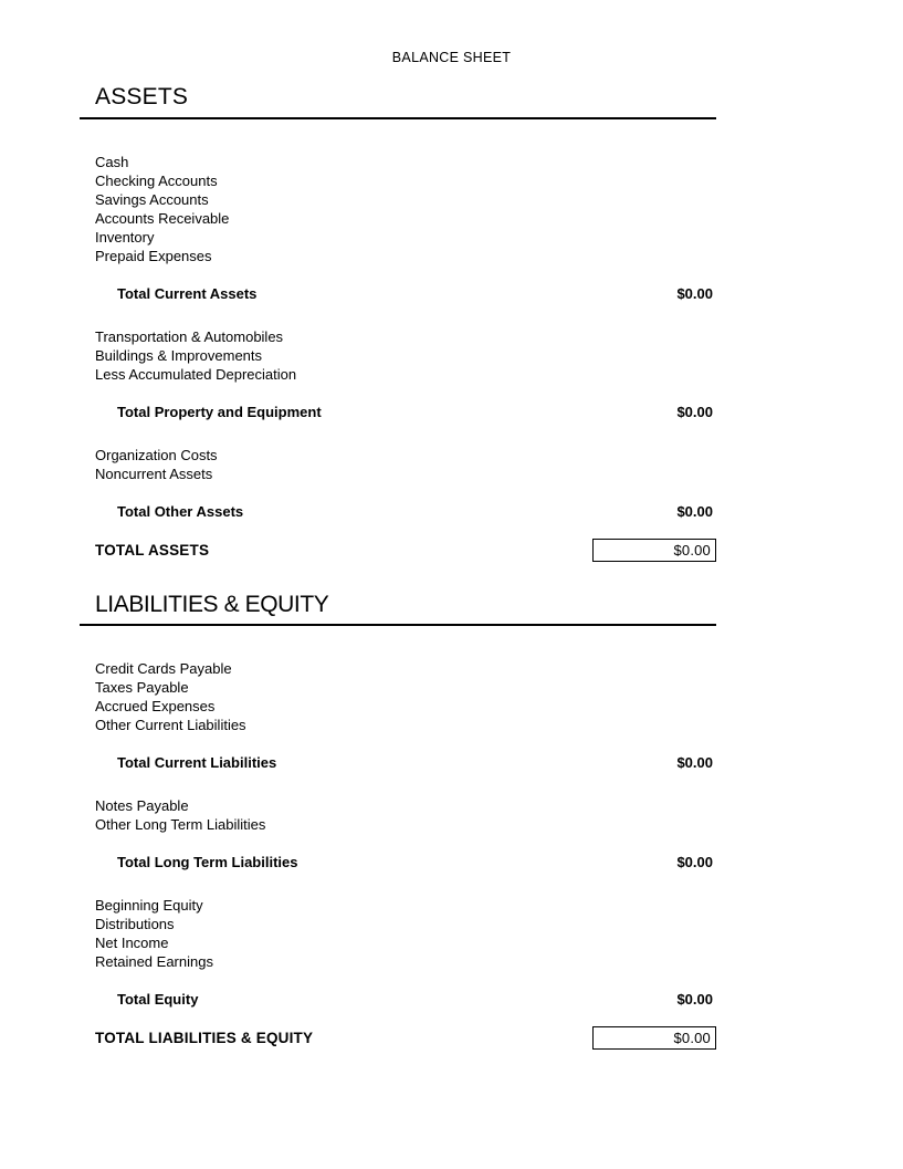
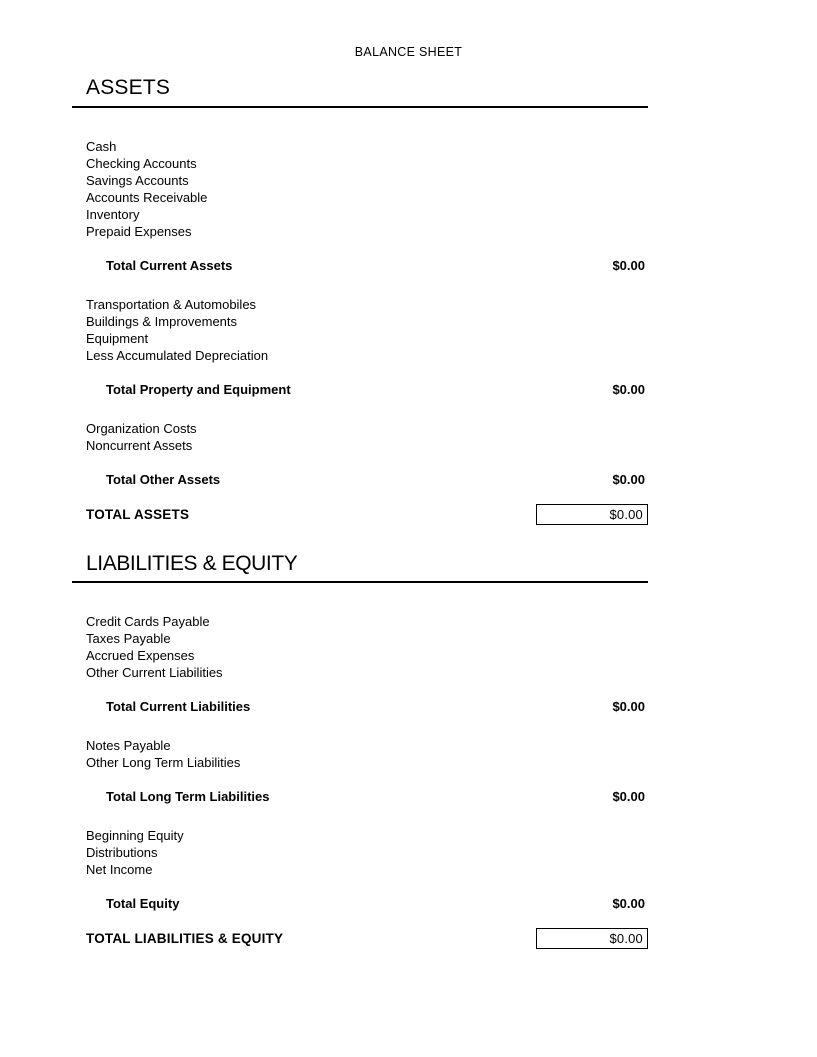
  BALANCE SHEET
  ASSETS
  Cash
  Checking Accounts
  Savings Accounts
  Accounts Receivable
  Inventory
  Prepaid Expenses
  Total Current Assets
  $0.00
  Transportation & Automobiles
  Buildings & Improvements
+ Equipment
  Less Accumulated Depreciation
  Total Property and Equipment
  $0.00
  Organization Costs
  Noncurrent Assets
  Total Other Assets
  $0.00
  TOTAL ASSETS
  $0.00
  LIABILITIES & EQUITY
  Credit Cards Payable
  Taxes Payable
  Accrued Expenses
  Other Current Liabilities
  Total Current Liabilities
  $0.00
  Notes Payable
  Other Long Term Liabilities
  Total Long Term Liabilities
  $0.00
  Beginning Equity
  Distributions
  Net Income
- Retained Earnings
  Total Equity
  $0.00
  TOTAL LIABILITIES & EQUITY
  $0.00
